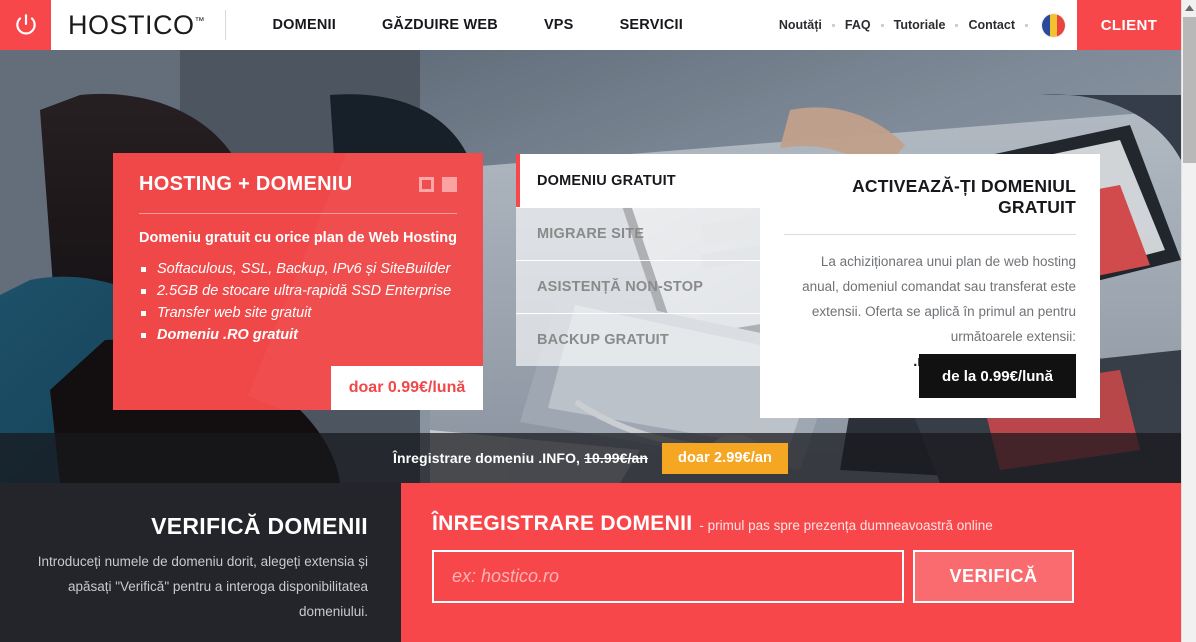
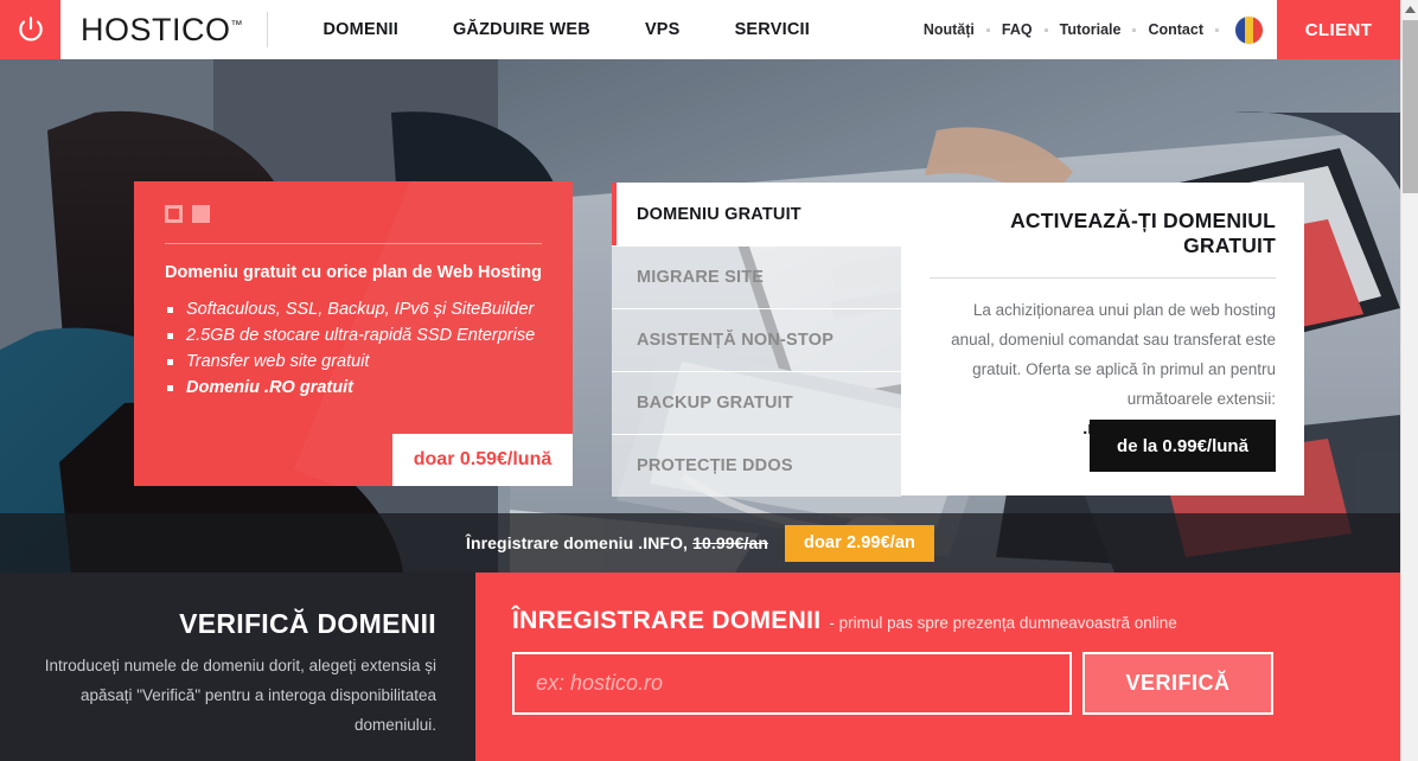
  HOSTICO™
  DOMENII
  GĂZDUIRE WEB
  VPS
  SERVICII
  Noutăți
  FAQ
  Tutoriale
  Contact
  CLIENT
- HOSTING + DOMENIU
  Domeniu gratuit cu orice plan de Web Hosting
  Softaculous, SSL, Backup, IPv6 și SiteBuilder
  2.5GB de stocare ultra-rapidă SSD Enterprise
  Transfer web site gratuit
  Domeniu .RO gratuit
- doar 0.99€/lună
+ doar 0.59€/lună
  DOMENIU GRATUIT
  MIGRARE SITE
  ASISTENȚĂ NON-STOP
  BACKUP GRATUIT
+ PROTECȚIE DDOS
  ACTIVEAZĂ-ȚI DOMENIUL GRATUIT
- La achiziționarea unui plan de web hosting anual, domeniul comandat sau transferat este extensii. Oferta se aplică în primul an pentru următoarele extensii:
+ La achiziționarea unui plan de web hosting anual, domeniul comandat sau transferat este gratuit. Oferta se aplică în primul an pentru următoarele extensii:
  de la 0.99€/lună
  Înregistrare domeniu .INFO, 10.99€/an
  doar 2.99€/an
  VERIFICĂ DOMENII
  Introduceți numele de domeniu dorit, alegeți extensia și apăsați "Verifică" pentru a interoga disponibilitatea domeniului.
  ÎNREGISTRARE DOMENII
  - primul pas spre prezența dumneavoastră online
  ex: hostico.ro
  VERIFICĂ
